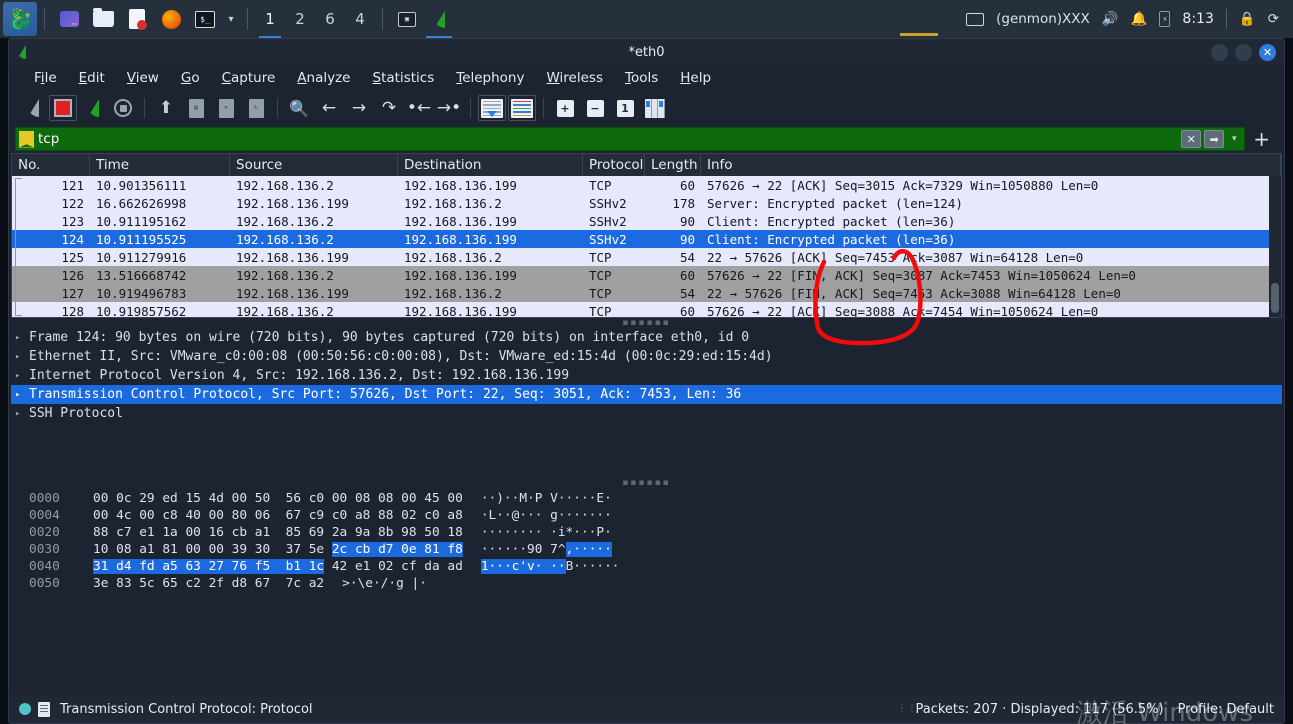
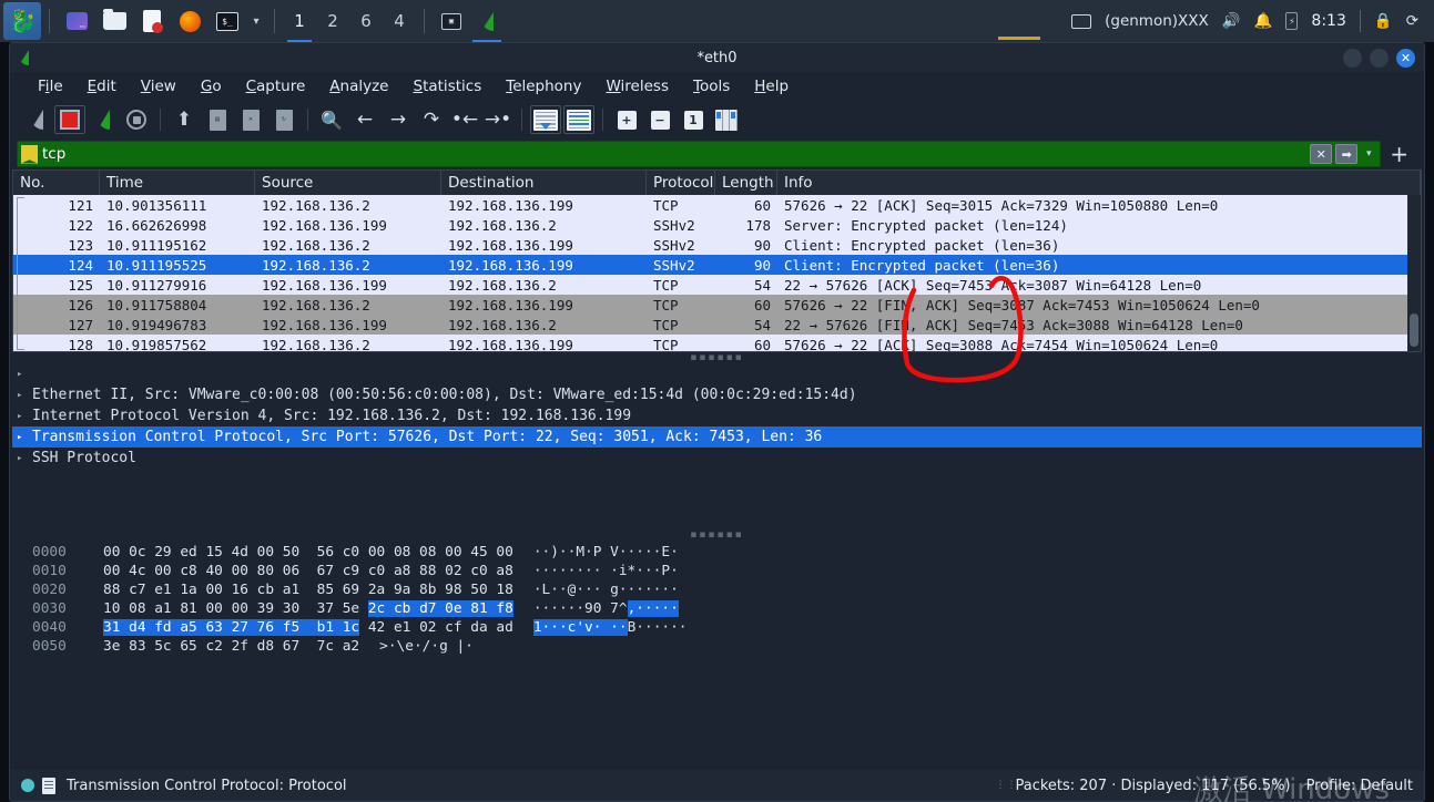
  🐉
  $_
  ▾
  1
  2
  6
  4
  ▣
  (genmon)XXX
  🔊
  🔔
  ⚡
  8:13
  🔒
  ⟳
  *eth0
  ✕
  File
  Edit
  View
  Go
  Capture
  Analyze
  Statistics
  Telephony
  Wireless
  Tools
  Help
  ⬆
  🔍
  ←
  →
  ↷
  •←
  →•
  +
  −
  1
  tcp
  ✕
  ➡
  ▾
  +
  No.
  Time
  Source
  Destination
  Protocol
  Length
  Info
  121
  10.901356111
  192.168.136.2
  192.168.136.199
  TCP
  60
  57626 → 22 [ACK] Seq=3015 Ack=7329 Win=1050880 Len=0
  122
  16.662626998
  192.168.136.199
  192.168.136.2
  SSHv2
  178
  Server: Encrypted packet (len=124)
  123
  10.911195162
  192.168.136.2
  192.168.136.199
  SSHv2
  90
  Client: Encrypted packet (len=36)
  124
  10.911195525
  192.168.136.2
  192.168.136.199
  SSHv2
  90
  Client: Encrypted packet (len=36)
  125
  10.911279916
  192.168.136.199
  192.168.136.2
  TCP
  54
  22 → 57626 [ACK] Seq=7453 Ak=3087 Win=64128 Len=0
  126
- 13.516668742
+ 10.911758804
  192.168.136.2
  192.168.136.199
  TCP
  60
  57626 → 22 [FIN, ACK] Seq=3087 Ack=7453 Win=1050624 Len=0
  127
  10.919496783
  192.168.136.199
  192.168.136.2
  TCP
  54
  22 → 57626 [FI, ACK] Seq=743 Ack=3088 Win=64128 Len=0
  128
  10.919857562
  192.168.136.2
  192.168.136.199
  TCP
  60
  57626 → 22 [AC] Seq=3088 Ac=7454 Win=1050624 Len=0
  ▪▪▪▪▪▪
  ▸
- Frame 124: 90 bytes on wire (720 bits), 90 bytes captured (720 bits) on interface eth0, id 0
  ▸
  Ethernet II, Src: VMware_c0:00:08 (00:50:56:c0:00:08), Dst: VMware_ed:15:4d (00:0c:29:ed:15:4d)
  ▸
  Internet Protocol Version 4, Src: 192.168.136.2, Dst: 192.168.136.199
  ▸
  Transmission Control Protocol, Src Port: 57626, Dst Port: 22, Seq: 3051, Ack: 7453, Len: 36
  ▸
  SSH Protocol
  ▪▪▪▪▪▪
  0000
  00 0c 29 ed 15 4d 00 50 56 c0 00 08 08 00 45 00
  ··)··M·P V·····E·
- 0004
+ 0010
  00 4c 00 c8 40 00 80 06 67 c9 c0 a8 88 02 c0 a8
- ·L··@··· g·······
+ ········ ·i*···P·
  0020
  88 c7 e1 1a 00 16 cb a1 85 69 2a 9a 8b 98 50 18
- ········ ·i*···P·
+ ·L··@··· g·······
  0030
  10 08 a1 81 00 00 39 30 37 5e 2c cb d7 0e 81 f8
  ······90 7^,·····
  0040
  31 d4 fd a5 63 27 76 f5 b1 1c 42 e1 02 cf da ad
  1···c'v· ··B······
  0050
  3e 83 5c 65 c2 2f d8 67 7c a2
  >·\e·/·g |·
  Transmission Control Protocol: Protocol
  ⋮⋮
  Packets: 207 · Displayed: 117 (56.5%)
  Profile: Default
  激活 Windows
